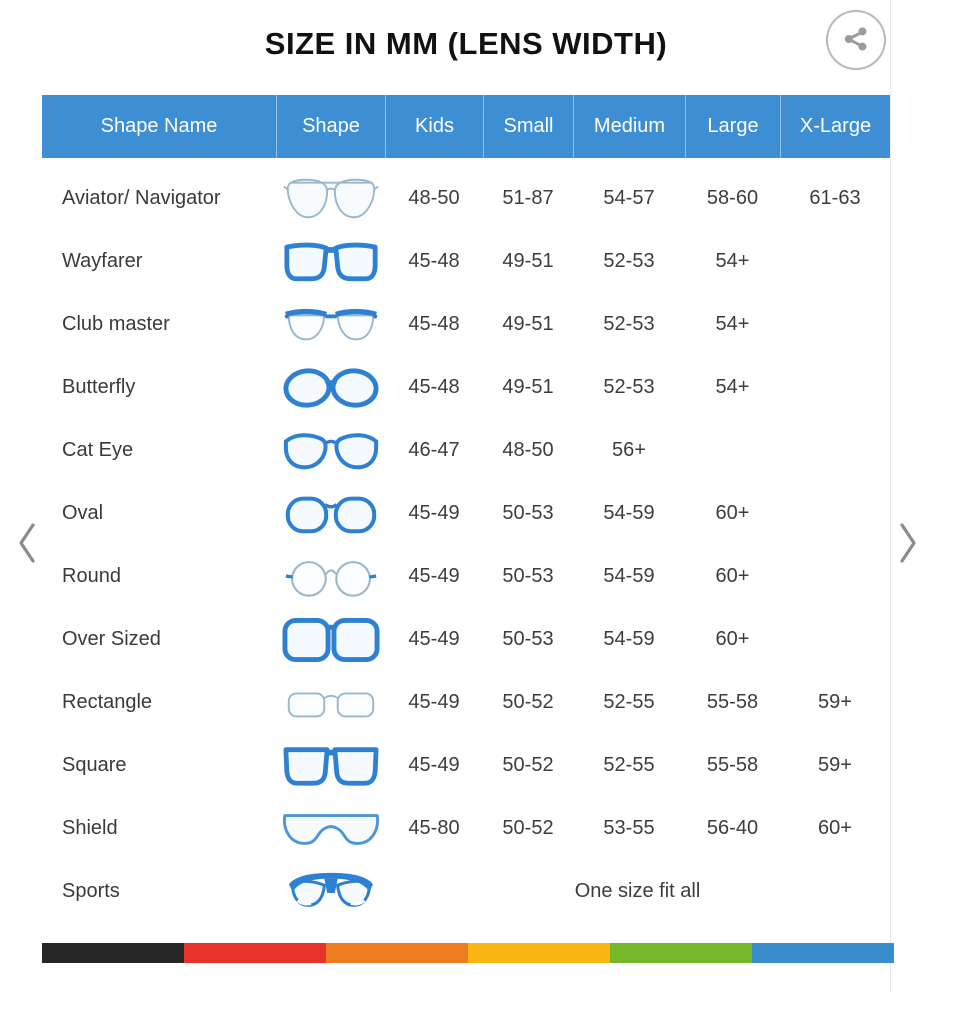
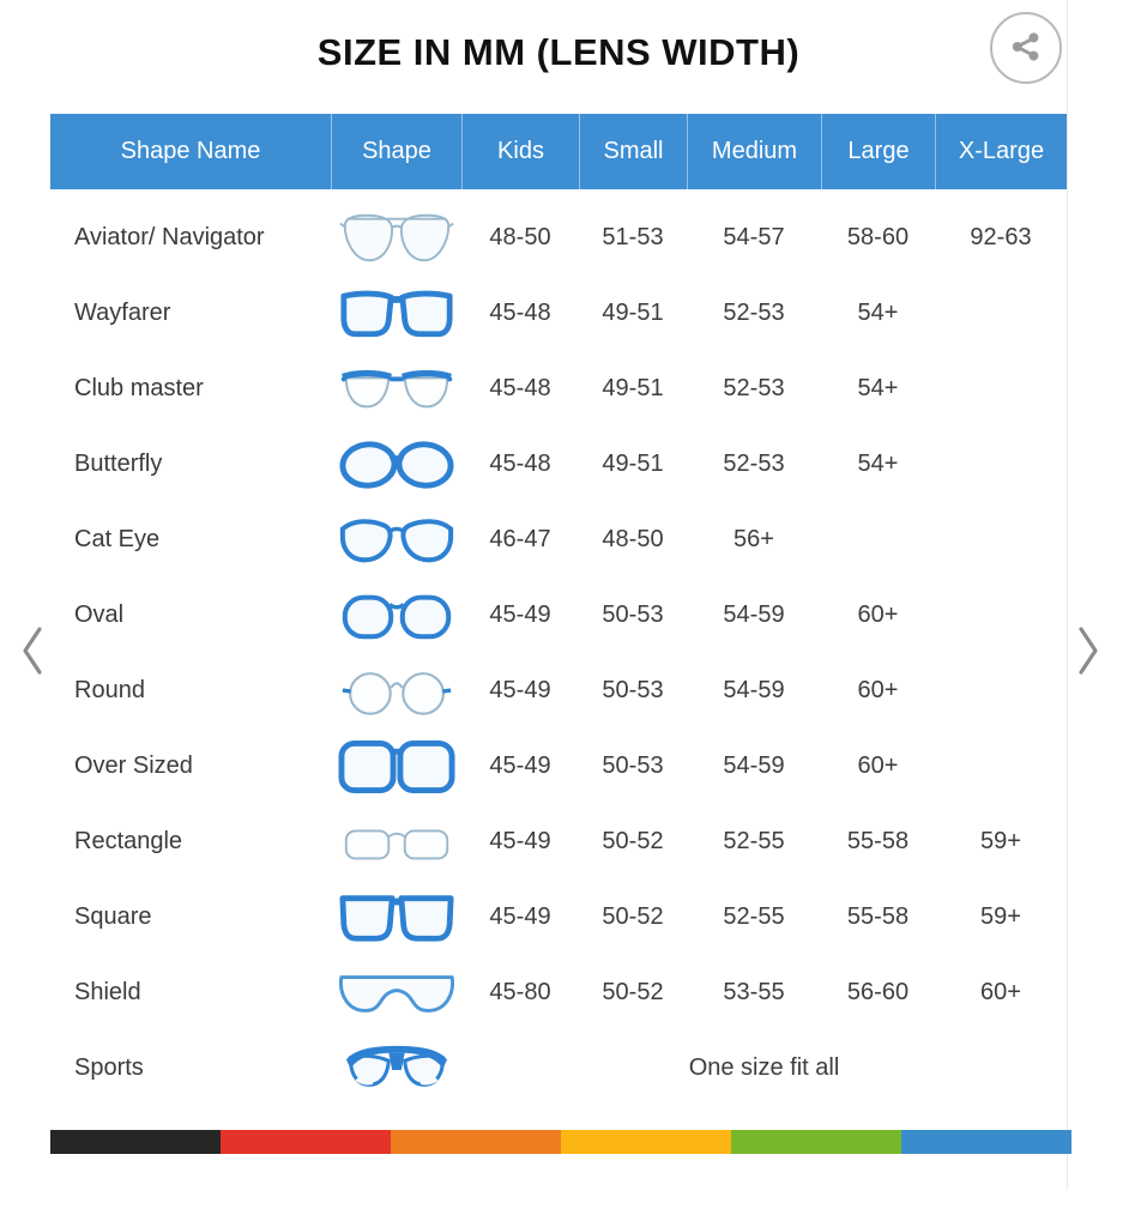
  SIZE IN MM (LENS WIDTH)
  Shape Name
  Shape
  Kids
  Small
  Medium
  Large
  X-Large
  Aviator/ Navigator
  48-50
- 51-87
+ 51-53
  54-57
  58-60
- 61-63
+ 92-63
  Wayfarer
  45-48
  49-51
  52-53
  54+
  Club master
  45-48
  49-51
  52-53
  54+
  Butterfly
  45-48
  49-51
  52-53
  54+
  Cat Eye
  46-47
  48-50
  56+
  Oval
  45-49
  50-53
  54-59
  60+
  Round
  45-49
  50-53
  54-59
  60+
  Over Sized
  45-49
  50-53
  54-59
  60+
  Rectangle
  45-49
  50-52
  52-55
  55-58
  59+
  Square
  45-49
  50-52
  52-55
  55-58
  59+
  Shield
  45-80
  50-52
  53-55
- 56-40
+ 56-60
  60+
  Sports
  One size fit all
